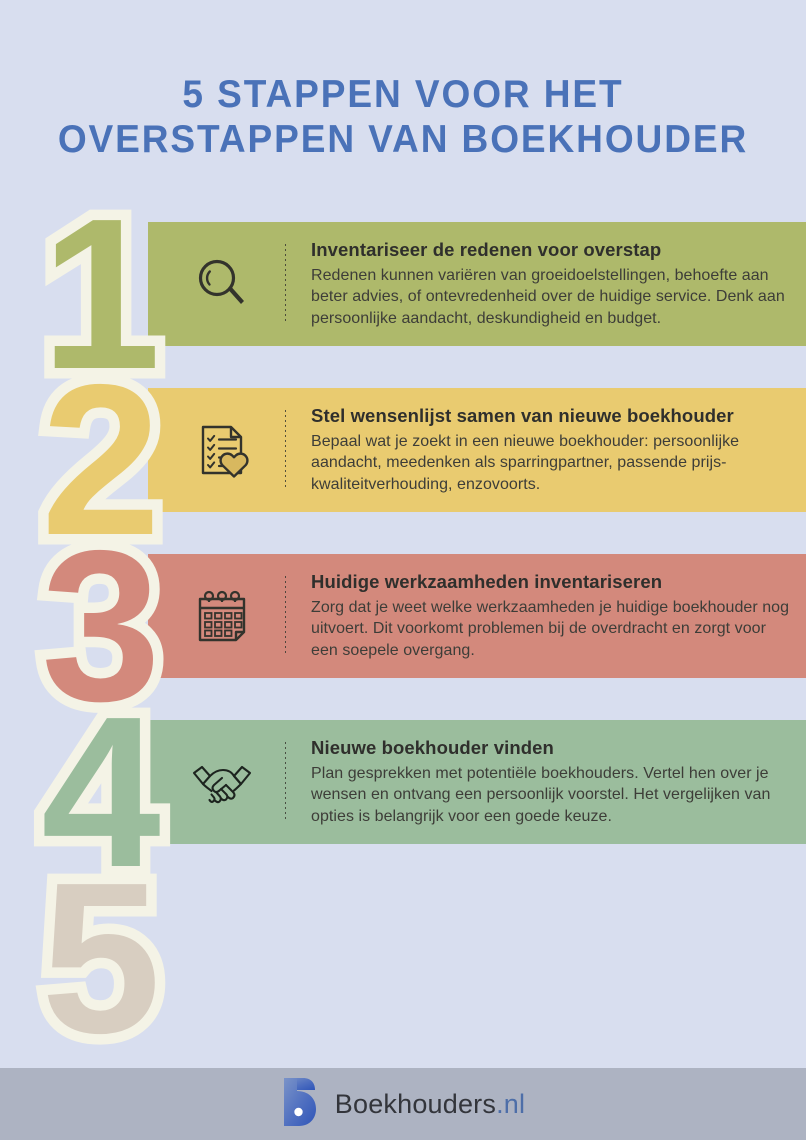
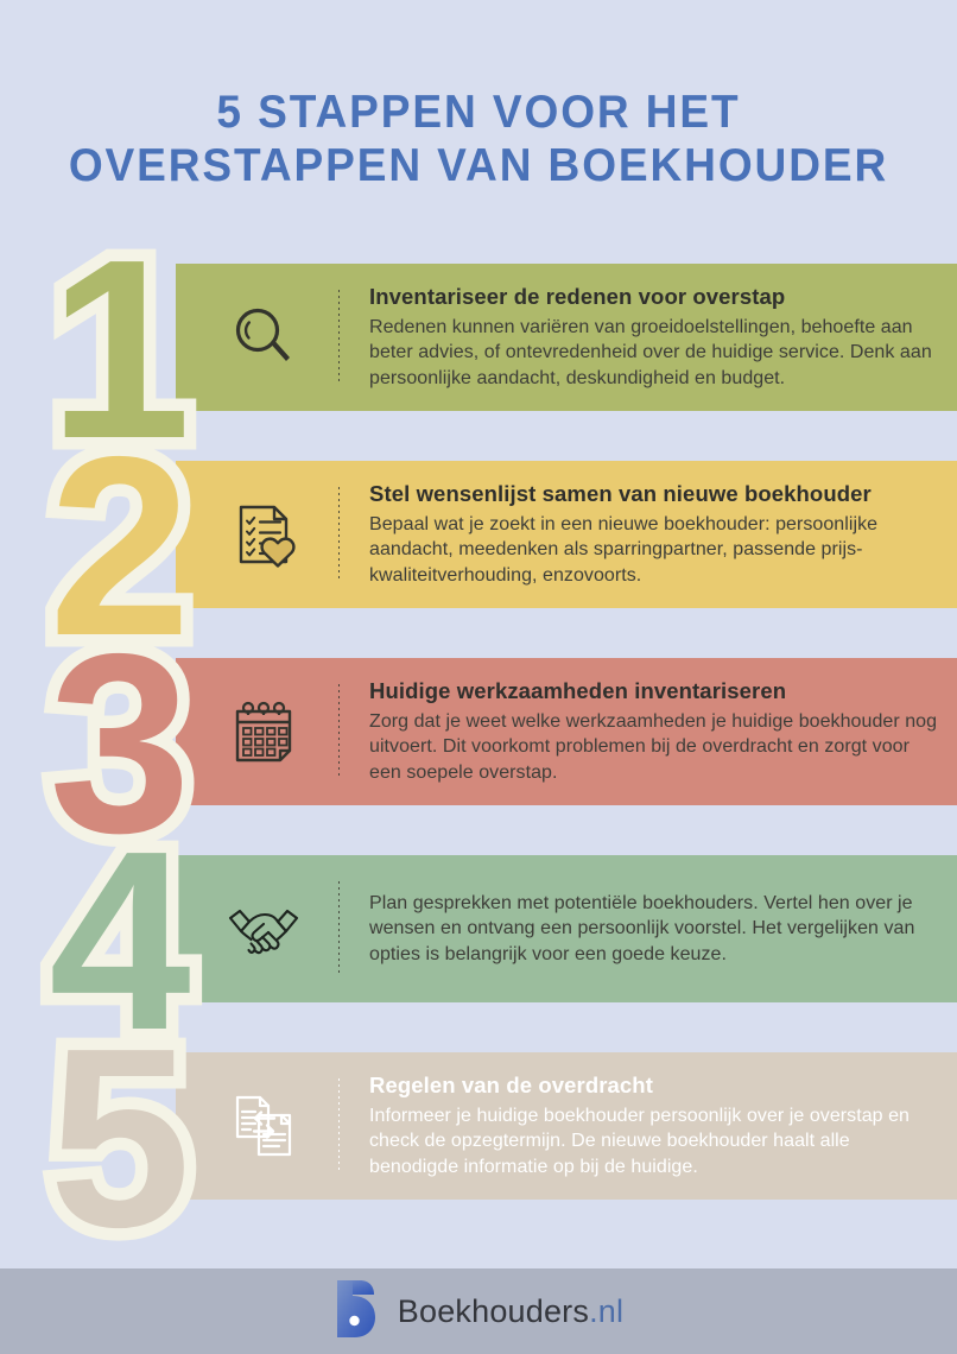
  5 STAPPEN VOOR HET
  OVERSTAPPEN VAN BOEKHOUDER
  Inventariseer de redenen voor overstap
  Redenen kunnen variëren van groeidoelstellingen, behoefte aan beter advies, of ontevredenheid over de huidige service. Denk aan persoonlijke aandacht, deskundigheid en budget.
  Stel wensenlijst samen van nieuwe boekhouder
  Bepaal wat je zoekt in een nieuwe boekhouder: persoonlijke aandacht, meedenken als sparringpartner, passende prijs-kwaliteitverhouding, enzovoorts.
  Huidige werkzaamheden inventariseren
- Zorg dat je weet welke werkzaamheden je huidige boekhouder nog uitvoert. Dit voorkomt problemen bij de overdracht en zorgt voor een soepele overgang.
+ Zorg dat je weet welke werkzaamheden je huidige boekhouder nog uitvoert. Dit voorkomt problemen bij de overdracht en zorgt voor een soepele overstap.
- Nieuwe boekhouder vinden
  Plan gesprekken met potentiële boekhouders. Vertel hen over je wensen en ontvang een persoonlijk voorstel. Het vergelijken van opties is belangrijk voor een goede keuze.
+ Regelen van de overdracht
+ Informeer je huidige boekhouder persoonlijk over je overstap en check de opzegtermijn. De nieuwe boekhouder haalt alle benodigde informatie op bij de huidige.
  1
  2
  3
  4
  5
  Boekhouders.nl
